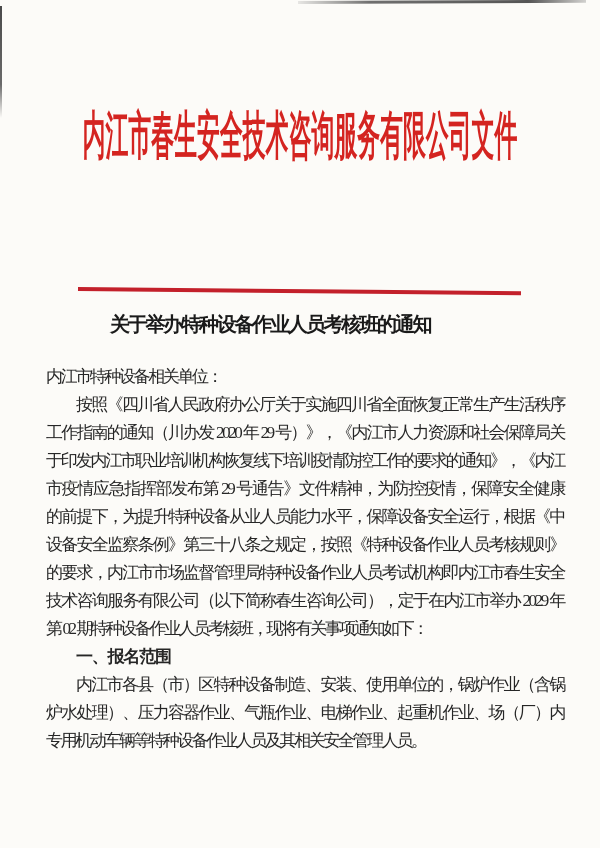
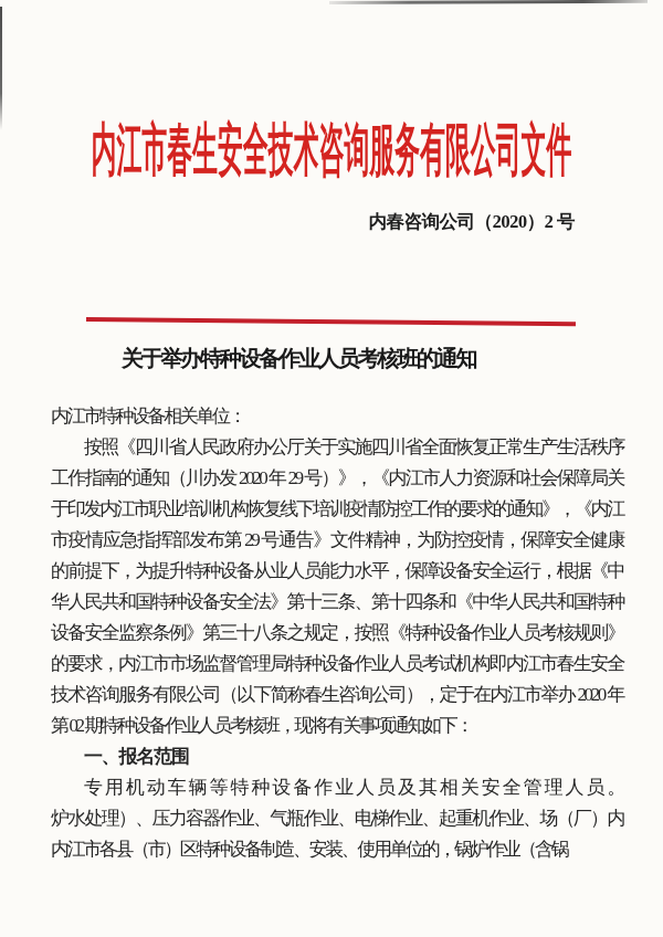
  内江市春生安全技术咨询服务有限公司文件
+ 内春咨询公司（2020）2 号
  关于举办特种设备作业人员考核班的通知
  内江市特种设备相关单位：
  按照《四川省人民政府办公厅关于实施四川省全面恢复正常生产生活秩序
  工作指南的通知（川办发 2020 年 29 号）》，《内江市人力资源和社会保障局关
  于印发内江市职业培训机构恢复线下培训疫情防控工作的要求的通知》，《内江
  市疫情应急指挥部发布第 29 号通告》文件精神，为防控疫情，保障安全健康
  的前提下，为提升特种设备从业人员能力水平，保障设备安全运行，根据《中
+ 华人民共和国特种设备安全法》第十三条、第十四条和《中华人民共和国特种
  设备安全监察条例》第三十八条之规定，按照《特种设备作业人员考核规则》
  的要求，内江市市场监督管理局特种设备作业人员考试机构即内江市春生安全
- 技术咨询服务有限公司（以下简称春生咨询公司），定于在内江市举办 2029 年
+ 技术咨询服务有限公司（以下简称春生咨询公司），定于在内江市举办 2020 年
  第 02 期特种设备作业人员考核班，现将有关事项通知如下：
  一、报名范围
- 内江市各县（市）区特种设备制造、安装、使用单位的，锅炉作业（含锅
+ 专用机动车辆等特种设备作业人员及其相关安全管理人员。
  炉水处理）、压力容器作业、气瓶作业、电梯作业、起重机作业、场（厂）内
- 专用机动车辆等特种设备作业人员及其相关安全管理人员。
+ 内江市各县（市）区特种设备制造、安装、使用单位的，锅炉作业（含锅
